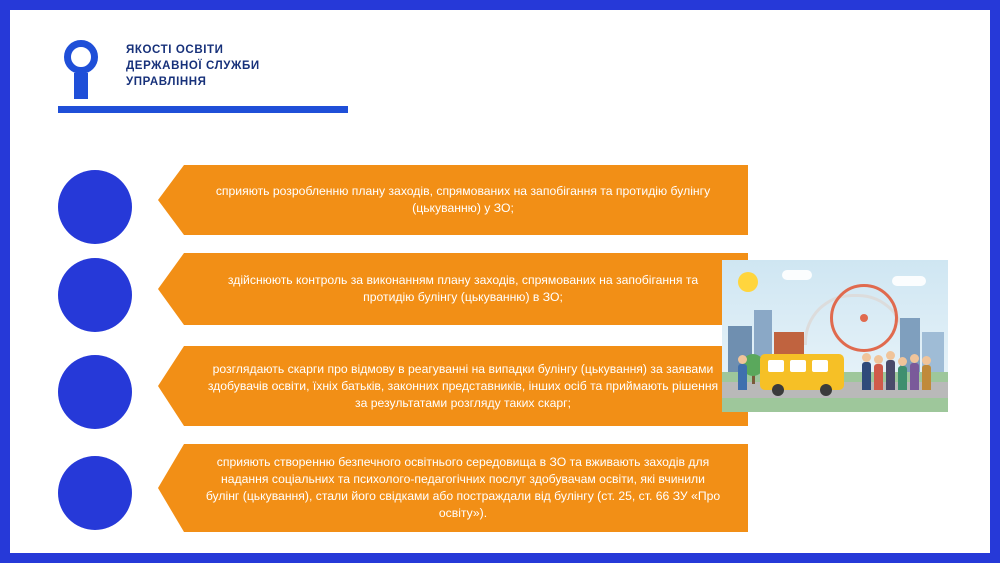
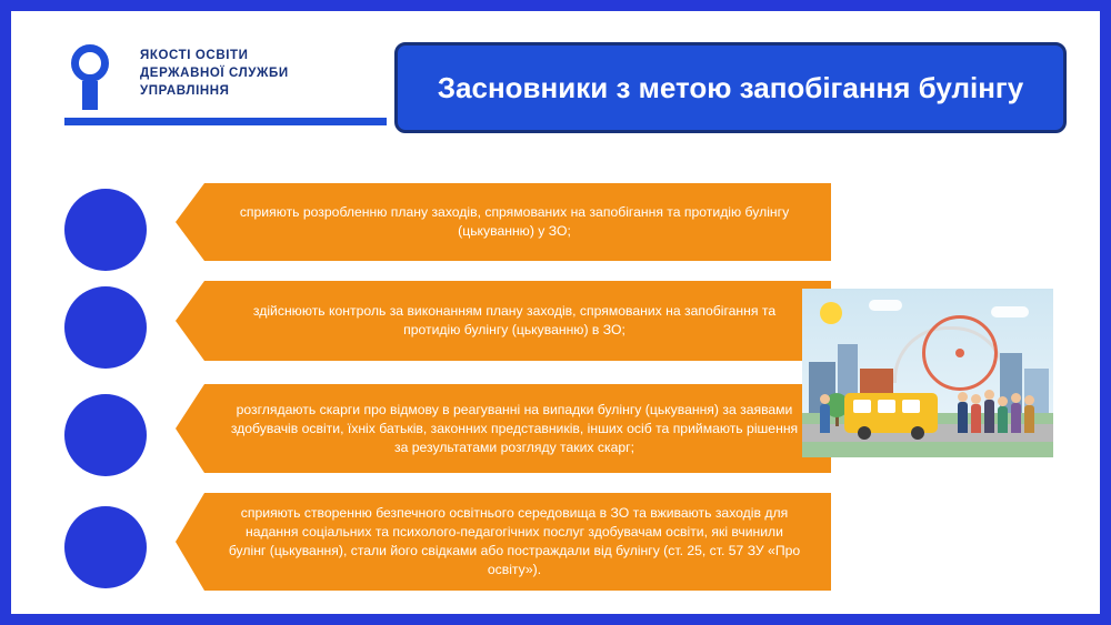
  ЯКОСТІ ОСВІТИ
  ДЕРЖАВНОЇ СЛУЖБИ
  УПРАВЛІННЯ
+ Засновники з метою запобігання булінгу
  сприяють розробленню плану заходів, спрямованих на запобігання та протидію булінгу (цькуванню) у ЗО;
  здійснюють контроль за виконанням плану заходів, спрямованих на запобігання та протидію булінгу (цькуванню) в ЗО;
  розглядають скарги про відмову в реагуванні на випадки булінгу (цькування) за заявами здобувачів освіти, їхніх батьків, законних представників, інших осіб та приймають рішення за результатами розгляду таких скарг;
- сприяють створенню безпечного освітнього середовища в ЗО та вживають заходів для надання соціальних та психолого-педагогічних послуг здобувачам освіти, які вчинили булінг (цькування), стали його свідками або постраждали від булінгу (ст. 25, ст. 66 ЗУ «Про освіту»).
+ сприяють створенню безпечного освітнього середовища в ЗО та вживають заходів для надання соціальних та психолого-педагогічних послуг здобувачам освіти, які вчинили булінг (цькування), стали його свідками або постраждали від булінгу (ст. 25, ст. 57 ЗУ «Про освіту»).
